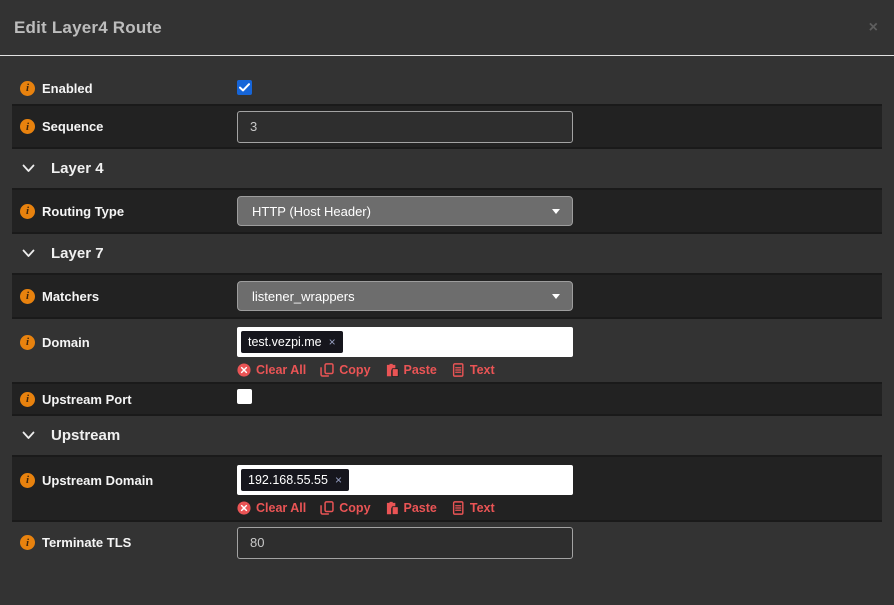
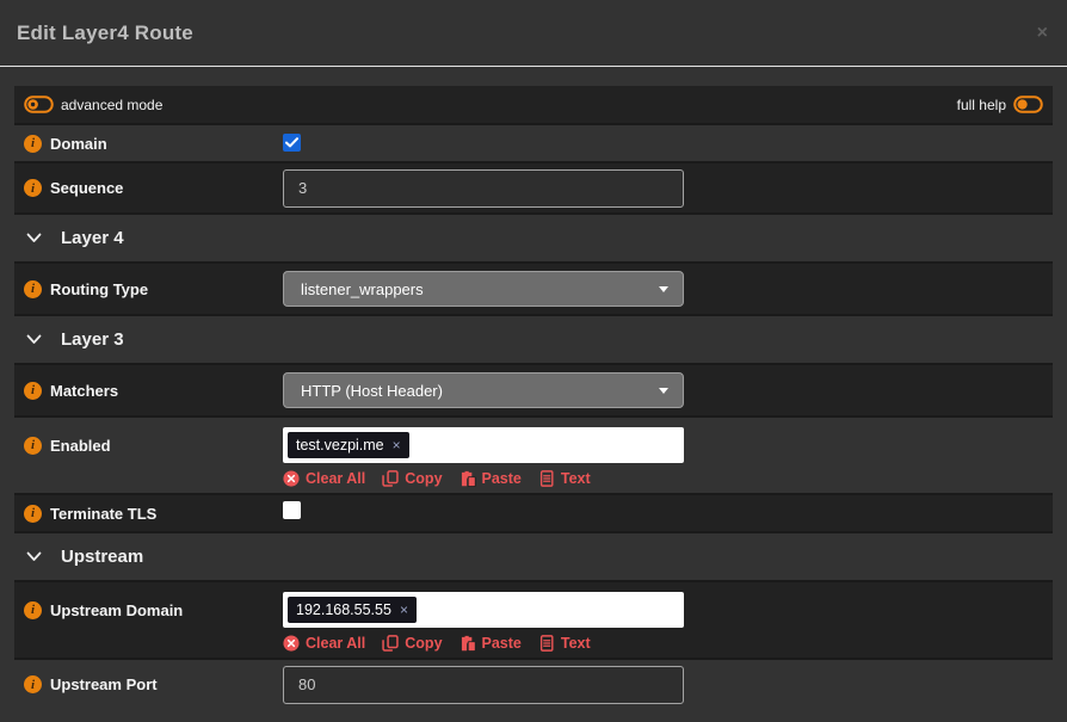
  Edit Layer4 Route
  ×
+ advanced mode
+ full help
  i
- Enabled
+ Domain
  i
  Sequence
  3
  Layer 4
  i
  Routing Type
- HTTP (Host Header)
+ listener_wrappers
- Layer 7
+ Layer 3
  i
  Matchers
- listener_wrappers
+ HTTP (Host Header)
  i
- Domain
+ Enabled
  test.vezpi.me
  ×
  Clear All
  Copy
  Paste
  Text
  i
- Upstream Port
+ Terminate TLS
  Upstream
  i
  Upstream Domain
  192.168.55.55
  ×
  Clear All
  Copy
  Paste
  Text
  i
- Terminate TLS
+ Upstream Port
  80
